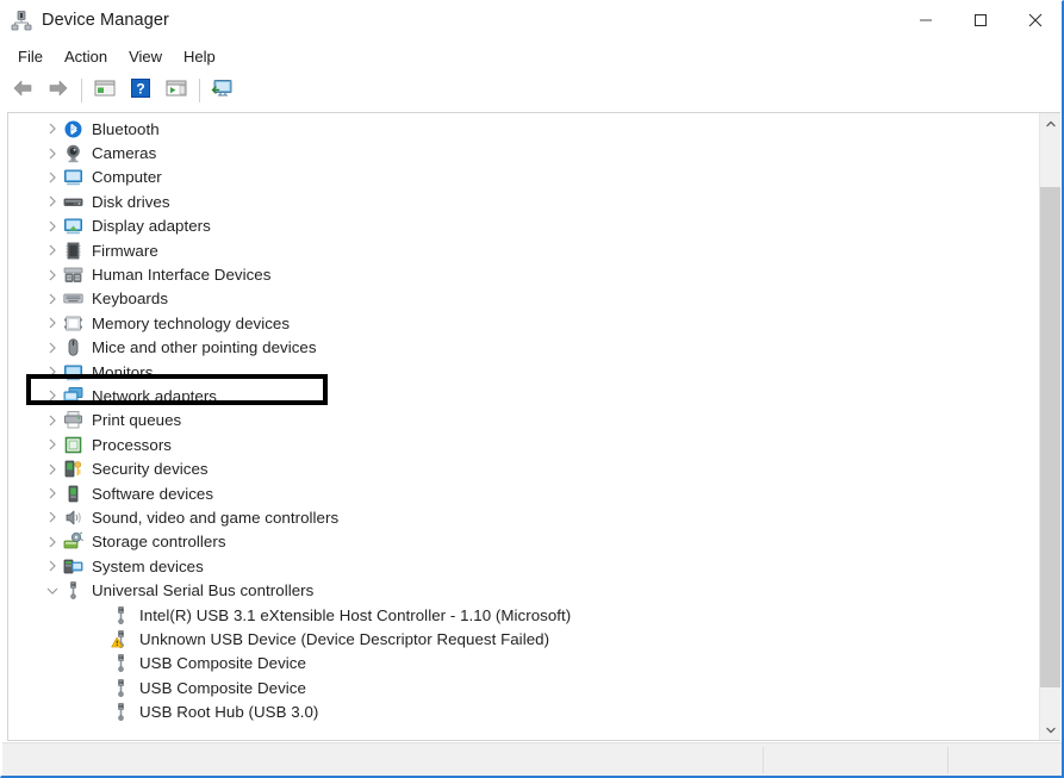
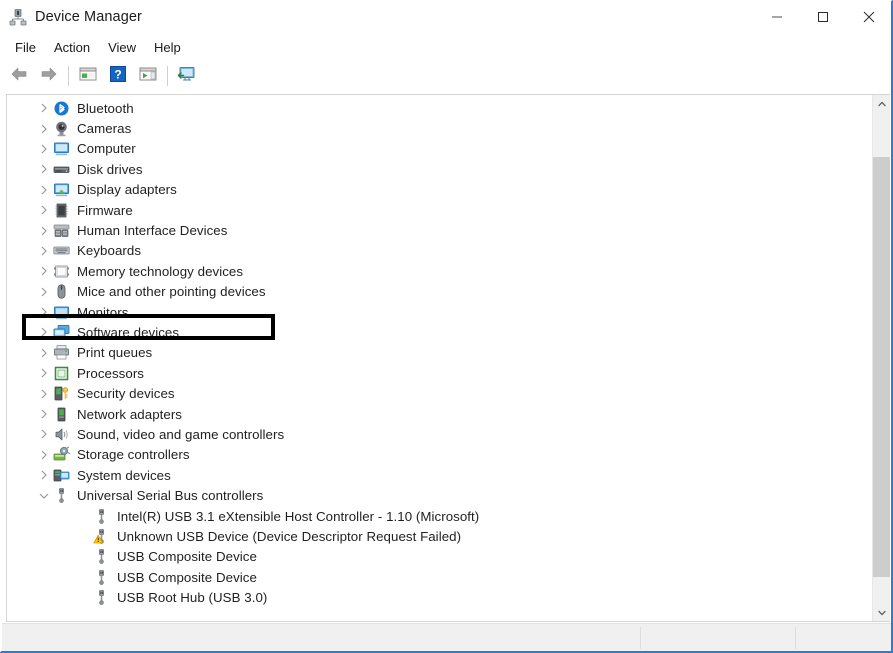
  Device Manager
  File
  Action
  View
  Help
  ?
  Bluetooth
  Cameras
  Computer
  Disk drives
  Display adapters
  Firmware
  Human Interface Devices
  Keyboards
  Memory technology devices
  Mice and other pointing devices
  Monitors
- Network adapters
+ Software devices
  Print queues
  Processors
  Security devices
- Software devices
+ Network adapters
  Sound, video and game controllers
  Storage controllers
  System devices
  Universal Serial Bus controllers
  Intel(R) USB 3.1 eXtensible Host Controller - 1.10 (Microsoft)
  Unknown USB Device (Device Descriptor Request Failed)
  USB Composite Device
  USB Composite Device
  USB Root Hub (USB 3.0)
